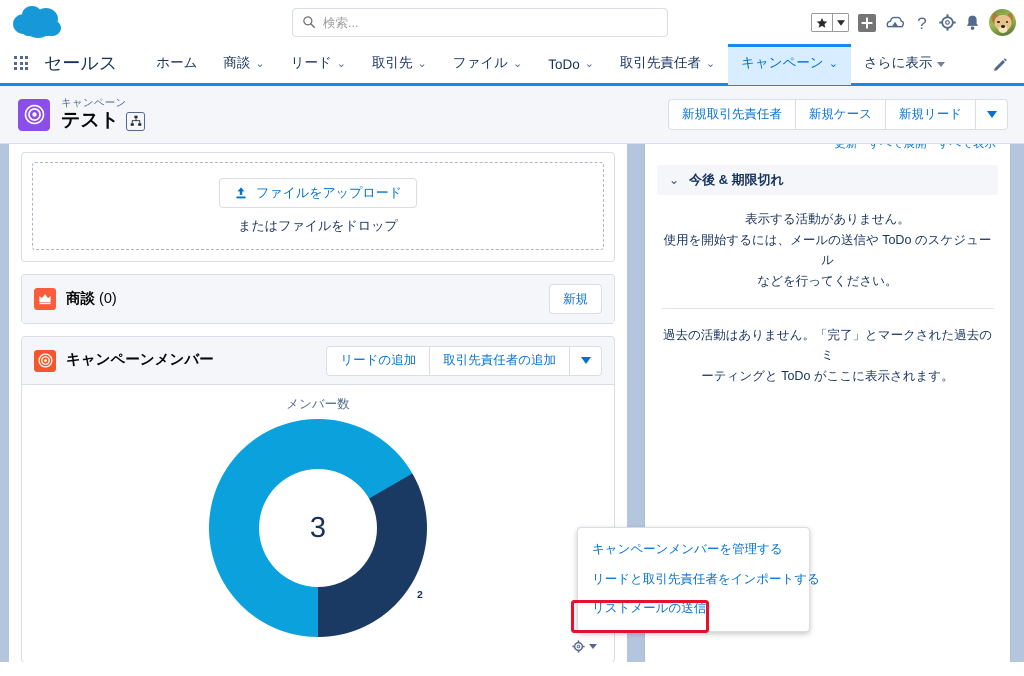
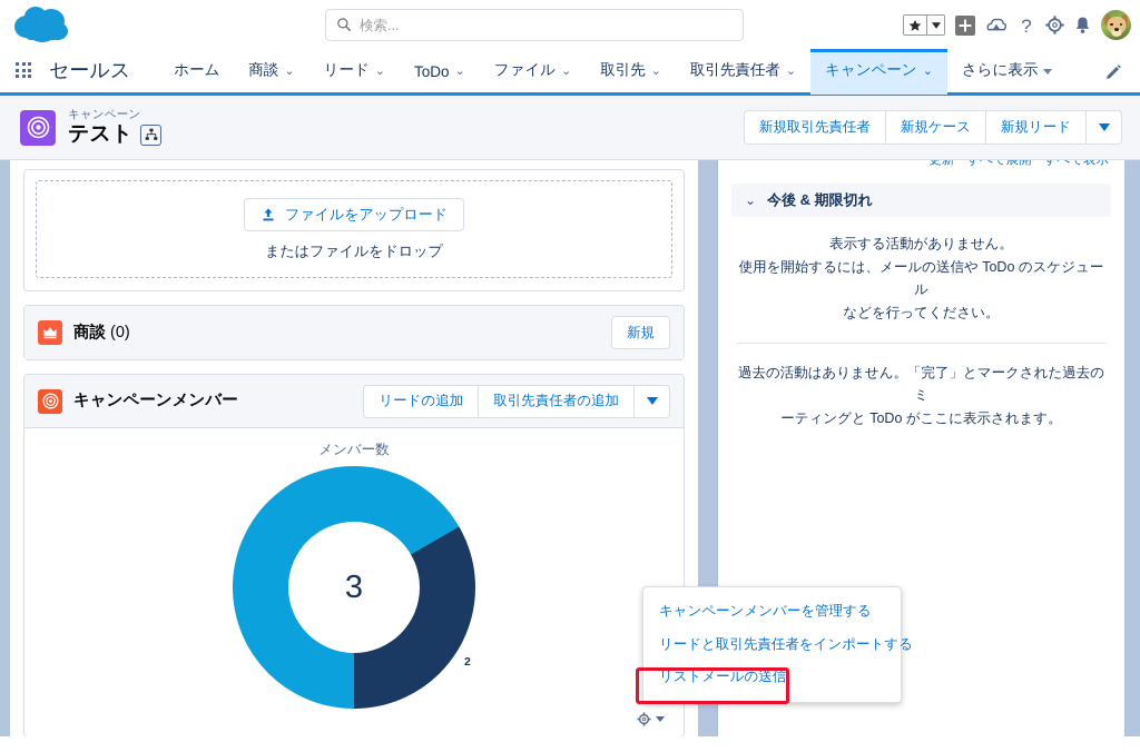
  検索...
  ?
  セールス
  ホーム
  商談
  ⌄
  リード
  ⌄
- 取引先
+ ToDo
  ⌄
  ファイル
  ⌄
- ToDo
+ 取引先
  ⌄
  取引先責任者
  ⌄
  キャンペーン
  ⌄
  さらに表示
  キャンペーン
  テスト
  新規取引先責任者
  新規ケース
  新規リード
  ファイルをアップロード
  またはファイルをドロップ
  商談 (0)
  新規
  キャンペーンメンバー
  リードの追加
  取引先責任者の追加
  メンバー数
  3
  2
  更新
  すべて展開
  すべて表示
  ⌄
  今後 & 期限切れ
  表示する活動がありません。
  使用を開始するには、メールの送信や ToDo のスケジュール
  などを行ってください。
  過去の活動はありません。「完了」とマークされた過去のミ
  ーティングと ToDo がここに表示されます。
  キャンペーンメンバーを管理する
  リードと取引先責任者をインポートする
  リストメールの送信
